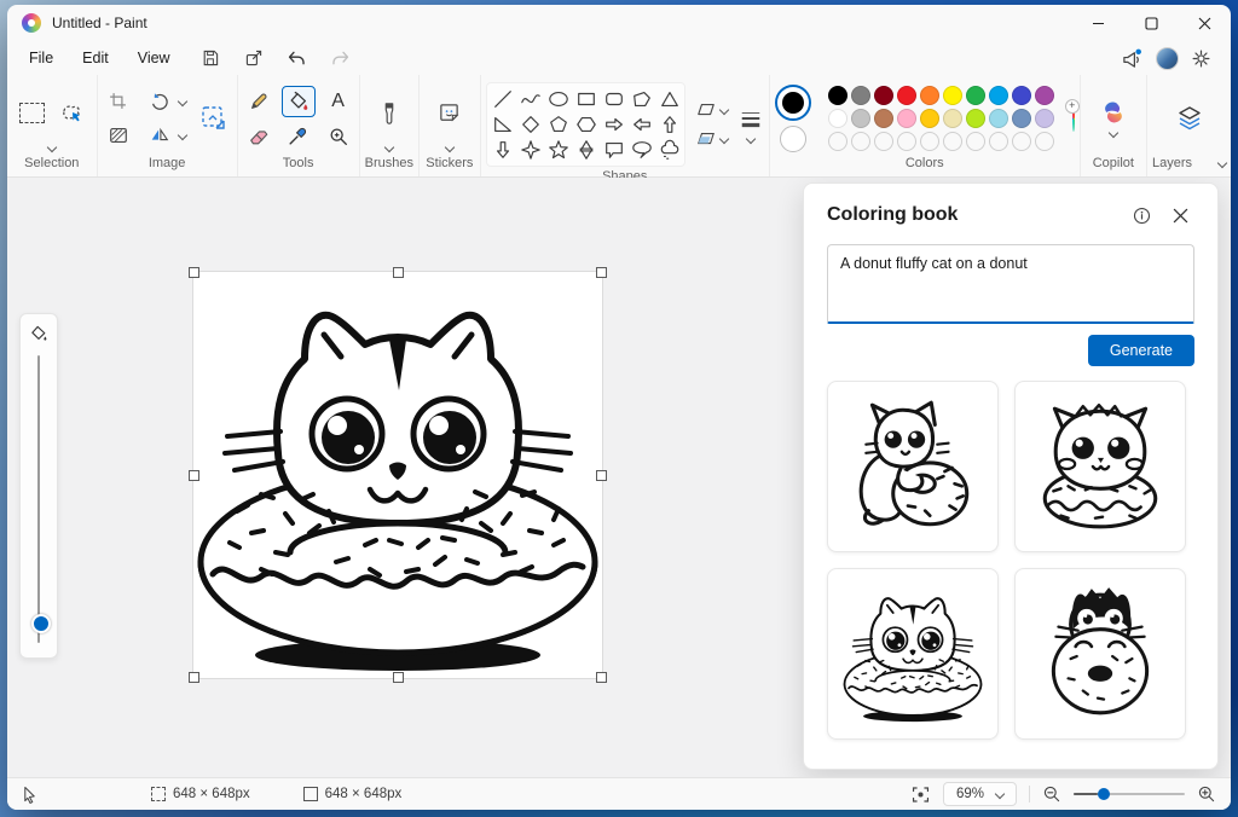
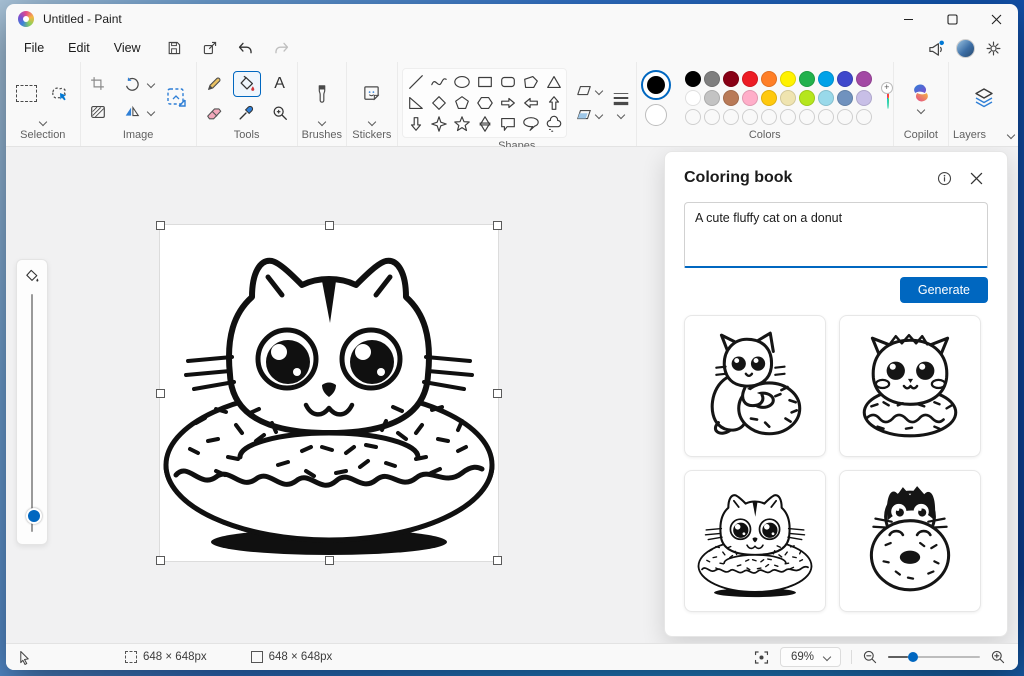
  Untitled - Paint
  File
  Edit
  View
  Selection
  Image
  A
  Tools
  Brushes
  Stickers
  Shapes
  Colors
  Copilot
  Layers
  Coloring book
- A donut fluffy cat on a donut
+ A cute fluffy cat on a donut
  Generate
  648 × 648px
  648 × 648px
  69%
